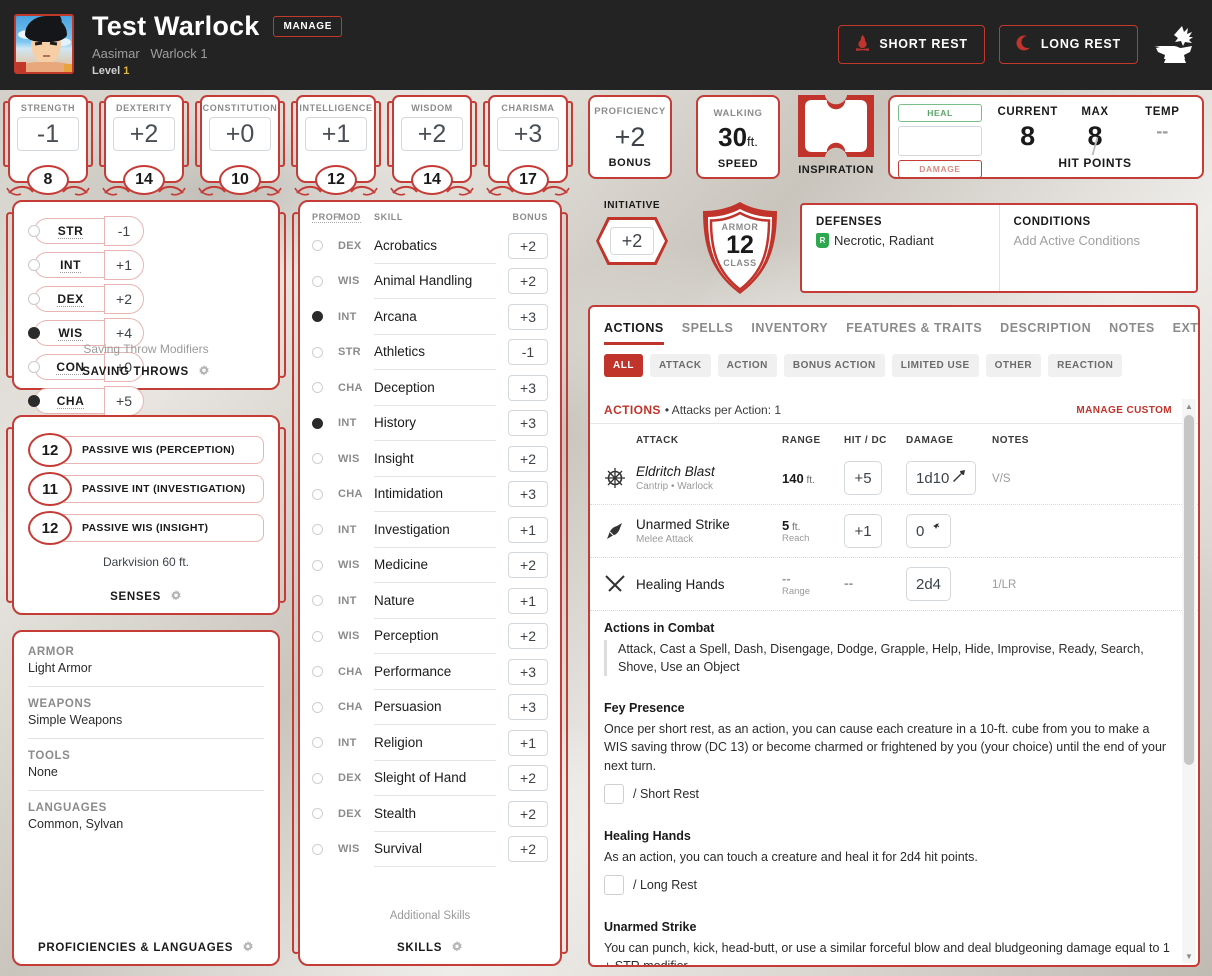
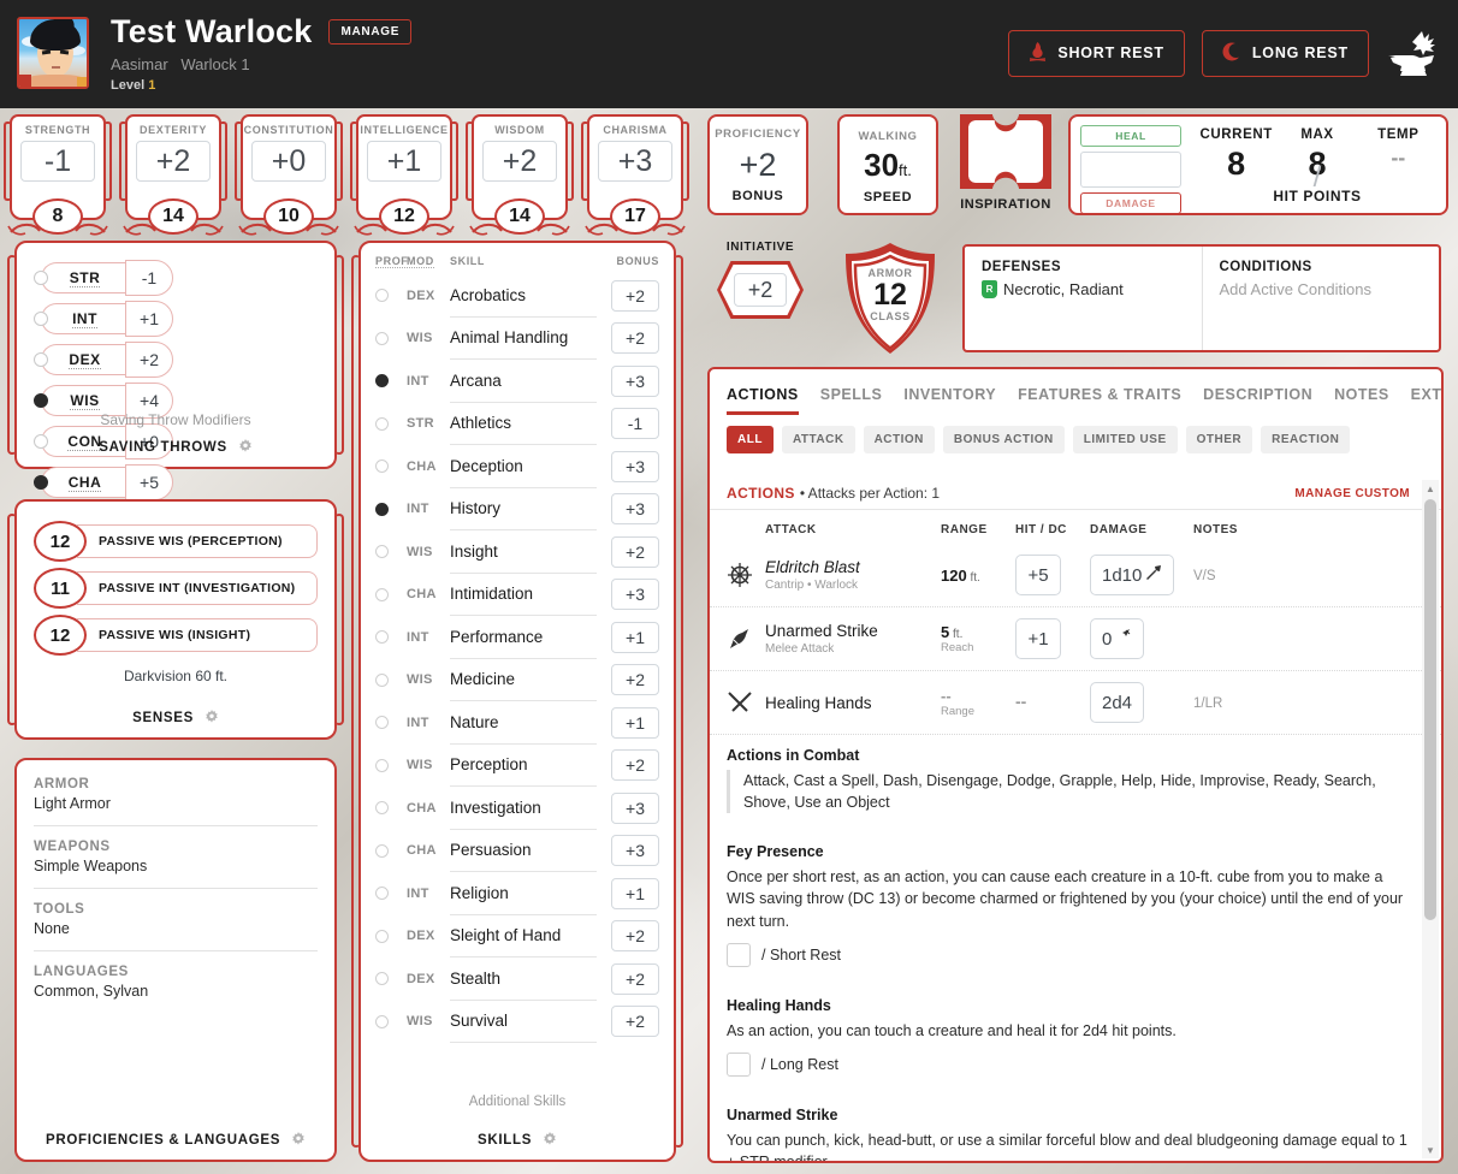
  Test Warlock
  MANAGE
  Aasimar Warlock 1
  Level 1
  SHORT REST
  LONG REST
  STRENGTH
  -1
  8
  DEXTERITY
  +2
  14
  CONSTITUTION
  +0
  10
  INTELLIGENCE
  +1
  12
  WISDOM
  +2
  14
  CHARISMA
  +3
  17
  PROFICIENCY
  +2
  BONUS
  WALKING
  30ft.
  SPEED
  INSPIRATION
  HEAL
  DAMAGE
  CURRENT
  8
  MAX
  8
  TEMP
  --
  /
  HIT POINTS
  STR
  -1
  INT
  +1
  DEX
  +2
  WIS
  +4
  CON
  +0
  CHA
  +5
  Saving Throw Modifiers
  SAVING THROWS
  12
  PASSIVE WIS (PERCEPTION)
  11
  PASSIVE INT (INVESTIGATION)
  12
  PASSIVE WIS (INSIGHT)
  Darkvision 60 ft.
  SENSES
  ARMOR
  Light Armor
  WEAPONS
  Simple Weapons
  TOOLS
  None
  LANGUAGES
  Common, Sylvan
  PROFICIENCIES & LANGUAGES
  PROF
  MOD
  SKILL
  BONUS
  DEX
  Acrobatics
  +2
  WIS
  Animal Handling
  +2
  INT
  Arcana
  +3
  STR
  Athletics
  -1
  CHA
  Deception
  +3
  INT
  History
  +3
  WIS
  Insight
  +2
  CHA
  Intimidation
  +3
  INT
- Investigation
+ Performance
  +1
  WIS
  Medicine
  +2
  INT
  Nature
  +1
  WIS
  Perception
  +2
  CHA
- Performance
+ Investigation
  +3
  CHA
  Persuasion
  +3
  INT
  Religion
  +1
  DEX
  Sleight of Hand
  +2
  DEX
  Stealth
  +2
  WIS
  Survival
  +2
  Additional Skills
  SKILLS
  INITIATIVE
  +2
  ARMOR
  12
  CLASS
  DEFENSES
  R
  Necrotic, Radiant
  CONDITIONS
  Add Active Conditions
  ACTIONS
  SPELLS
  INVENTORY
  FEATURES & TRAITS
  DESCRIPTION
  NOTES
  ALL
  ATTACK
  ACTION
  BONUS ACTION
  LIMITED USE
  OTHER
  REACTION
  ACTIONS
  • Attacks per Action: 1
  MANAGE CUSTOM
  ATTACK
  RANGE
  HIT / DC
  DAMAGE
  NOTES
  Eldritch Blast
  Cantrip • Warlock
- 140 ft.
+ 120 ft.
  +5
  1d10
  V/S
  Unarmed Strike
  Melee Attack
  5 ft.
  Reach
  +1
  0
  Healing Hands
  --
  Range
  --
  2d4
  1/LR
  Actions in Combat
  Attack, Cast a Spell, Dash, Disengage, Dodge, Grapple, Help, Hide, Improvise, Ready, Search, Shove, Use an Object
  Fey Presence
  Once per short rest, as an action, you can cause each creature in a 10-ft. cube from you to make a WIS saving throw (DC 13) or become charmed or frightened by you (your choice) until the end of your next turn.
  / Short Rest
  Healing Hands
  As an action, you can touch a creature and heal it for 2d4 hit points.
  / Long Rest
  Unarmed Strike
  You can punch, kick, head-butt, or use a similar forceful blow and deal bludgeoning damage equal to 1
  ▲
  ▼
